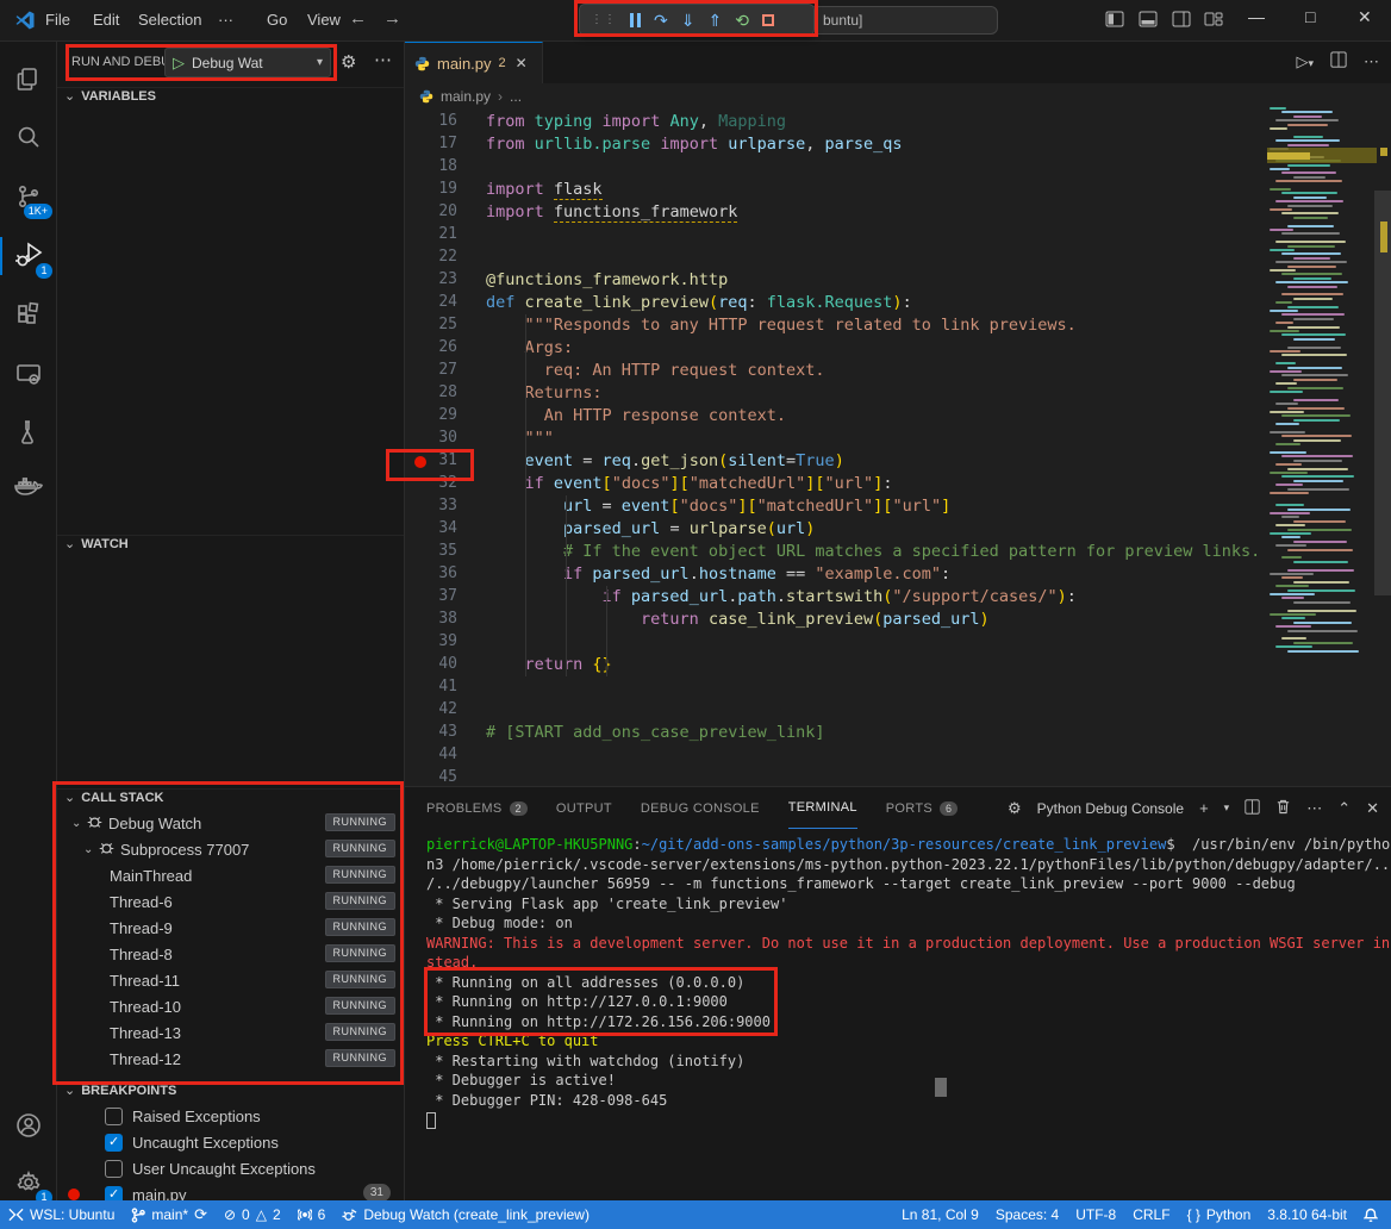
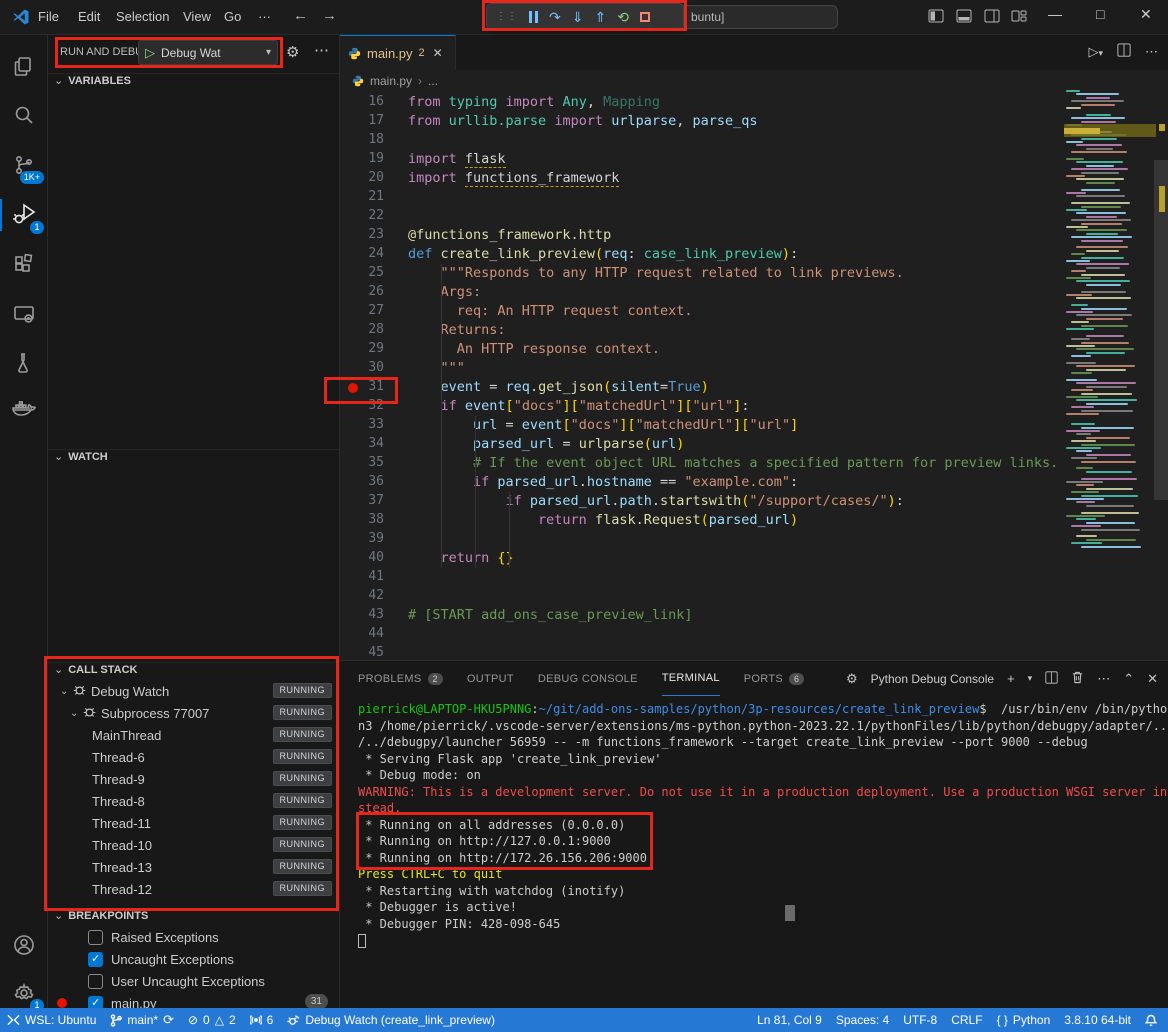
  File
  Edit
  Selection
- ···
+ View
  Go
- View
+ ···
  ←
  →
  buntu]
  ⋮⋮
  ↷
  ⇓
  ⇑
  ⟲
  —
  □
  ✕
  1K+
  1
  1
  RUN AND DEB
  ▷
  Debug Wat
  ▾
  ⚙
  ⋯
  ⌄ VARIABLES
  ⌄ WATCH
  ⌄ CALL STACK
  ⌄
  Debug Watch
  RUNNING
  ⌄
  Subprocess 77007
  RUNNING
  MainThread
  RUNNING
  Thread-6
  RUNNING
  Thread-9
  RUNNING
  Thread-8
  RUNNING
  Thread-11
  RUNNING
  Thread-10
  RUNNING
  Thread-13
  RUNNING
  Thread-12
  RUNNING
  ⌄ BREAKPOINTS
  Raised Exceptions
  Uncaught Exceptions
  User Uncaught Exceptions
  main.py
  31
  main.py
  2
  ✕
  ▷▾
  ⋯
  main.py
  ›
  ...
  16
  from typing import Any, Mapping
  17
  from urllib.parse import urlparse, parse_qs
  18
  19
  import flask
  20
  import functions_framework
  21
  22
  23
  @functions_framework.http
  24
- def create_link_preview(req: flask.Request):
+ def create_link_preview(req: case_link_preview):
  25
  """Responds to any HTTP request related to link previews.
  26
  Args:
  27
  req: An HTTP request context.
  28
  Returns:
  29
  An HTTP response context.
  30
  """
  31
  event = req.get_json(silent=True)
  32
  if event["docs"]["matchedUrl"]["url"]:
  33
  url = event["docs"]["matchedUrl"]["url"]
  34
  parsed_url = urlparse(url)
  35
  # If the event object URL matches a specified pattern for preview links.
  36
  if parsed_url.hostname == "example.com":
  37
  f parsed_url.path.startswith("/support/cases/"):
  38
- return case_link_preview(parsed_url)
+ return flask.Request(parsed_url)
  39
  40
  return {
  41
  42
  43
  # [START add_ons_case_preview_link]
  44
  45
  PROBLEMS
  2
  OUTPUT
  DEBUG CONSOLE
  TERMINAL
  PORTS
  6
  ⚙
  Python Debug Console
  +
  ▾
  ⋯
  ⌃
  ✕
  pierrick@LAPTOP-HKU5PNNG:~/git/add-ons-samples/python/3p-resources/create_link_preview$ /usr/bin/env /bin/pytho
  n3 /home/pierrick/.vscode-server/extensions/ms-python.python-2023.22.1/pythonFiles/lib/python/debugpy/adapter/..
  /../debugpy/launcher 56959 -- -m functions_framework --target create_link_preview --port 9000 --debug
  * Serving Flask app 'create_link_preview'
  * Debug mode: on
  WARNING: This is a development server. Do not use it in a production deployment. Use a production WSGI server in
  stead.
  * Running on all addresses (0.0.0.0)
  * Running on http://127.0.0.1:9000
  * Running on http://172.26.156.206:9000
  Press CTRL+C to quit
  * Restarting with watchdog (inotify)
  * Debugger is active!
  * Debugger PIN: 428-098-645
  WSL: Ubuntu
  main*
  ⟳
  ⊘
  0
  △
  2
  6
  Debug Watch (create_link_preview)
  Ln 81, Col 9
  Spaces: 4
  UTF-8
  CRLF
  { }
  Python
  3.8.10 64-bit
